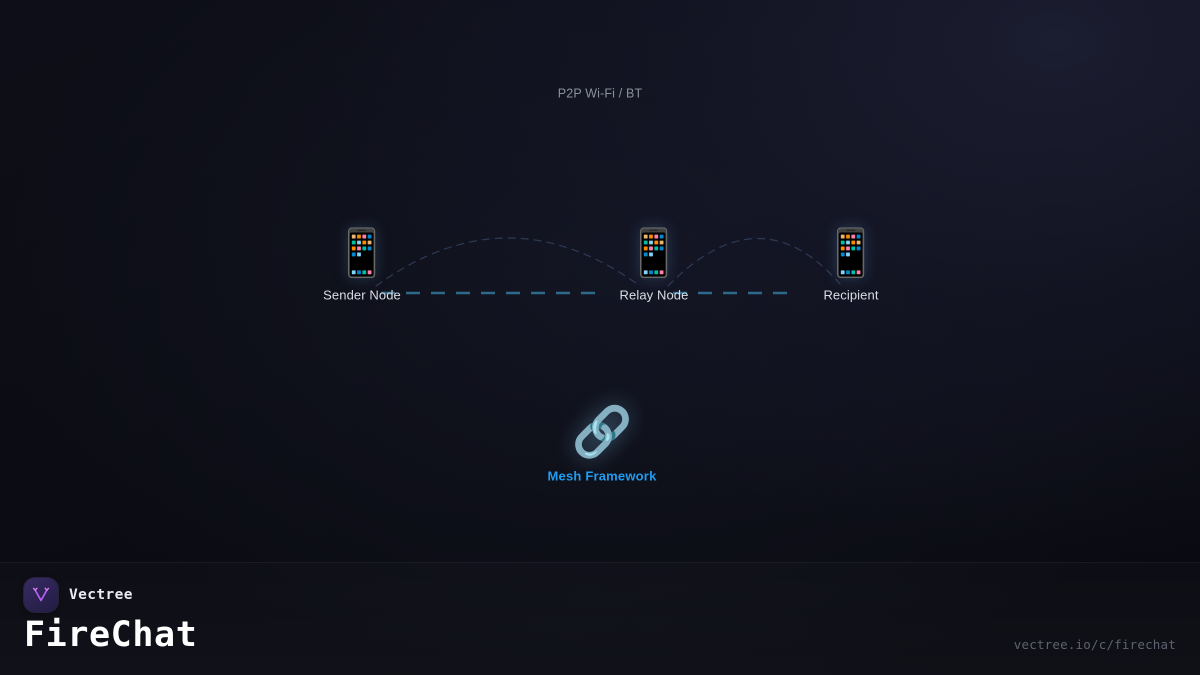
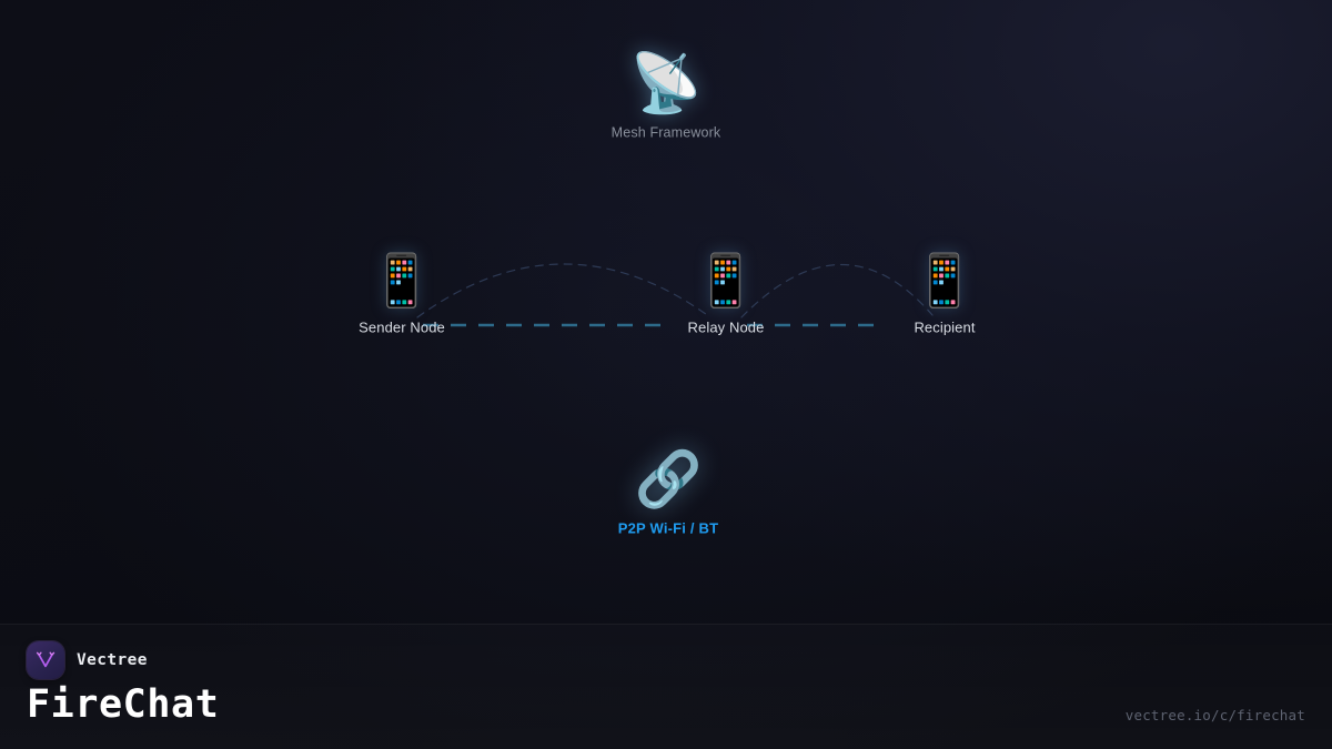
+ 📡
- P2P Wi-Fi / BT
+ Mesh Framework
  📱
  Sender Node
  📱
  Relay Node
  📱
  Recipient
  🔗
- Mesh Framework
+ P2P Wi-Fi / BT
  Vectree
  FireChat
  vectree.io/c/firechat
